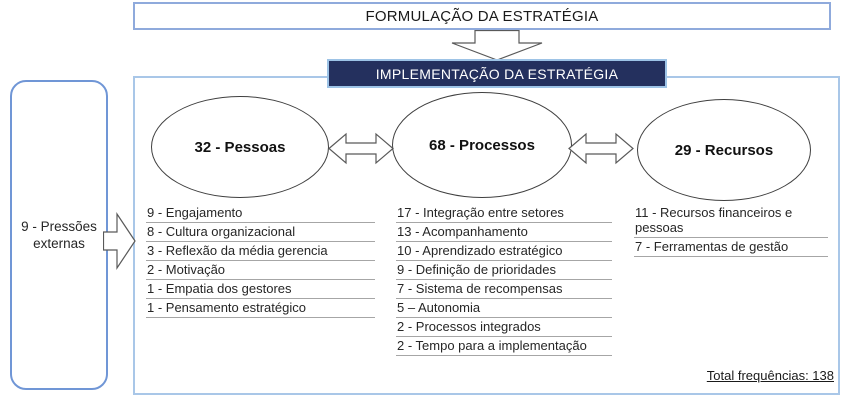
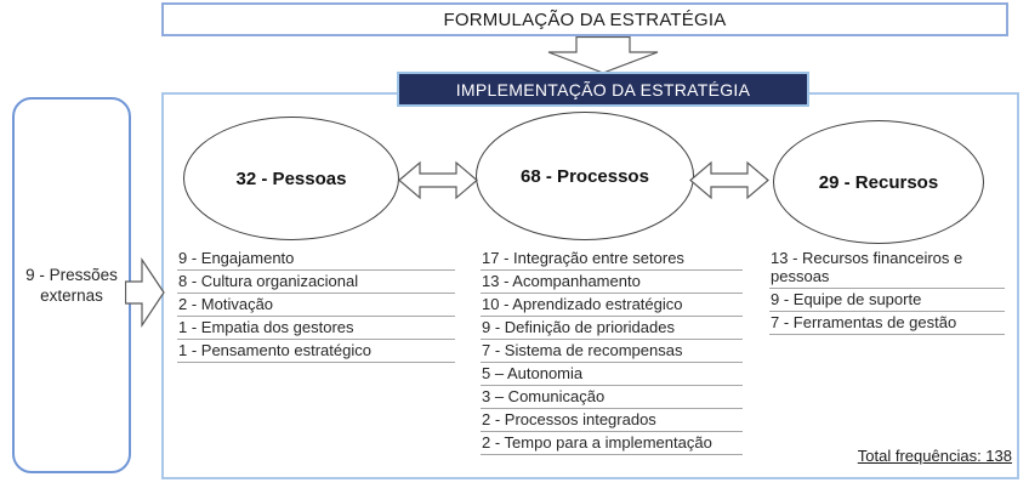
  FORMULAÇÃO DA ESTRATÉGIA
  IMPLEMENTAÇÃO DA ESTRATÉGIA
  9 - Pressões externas
  32 - Pessoas
  68 - Processos
  29 - Recursos
  9 - Engajamento
  8 - Cultura organizacional
- 3 - Reflexão da média gerencia
  2 - Motivação
  1 - Empatia dos gestores
  1 - Pensamento estratégico
  17 - Integração entre setores
  13 - Acompanhamento
  10 - Aprendizado estratégico
  9 - Definição de prioridades
  7 - Sistema de recompensas
  5 – Autonomia
+ 3 – Comunicação
  2 - Processos integrados
  2 - Tempo para a implementação
- 11 - Recursos financeiros e pessoas
+ 13 - Recursos financeiros e pessoas
+ 9 - Equipe de suporte
  7 - Ferramentas de gestão
  Total frequências: 138
